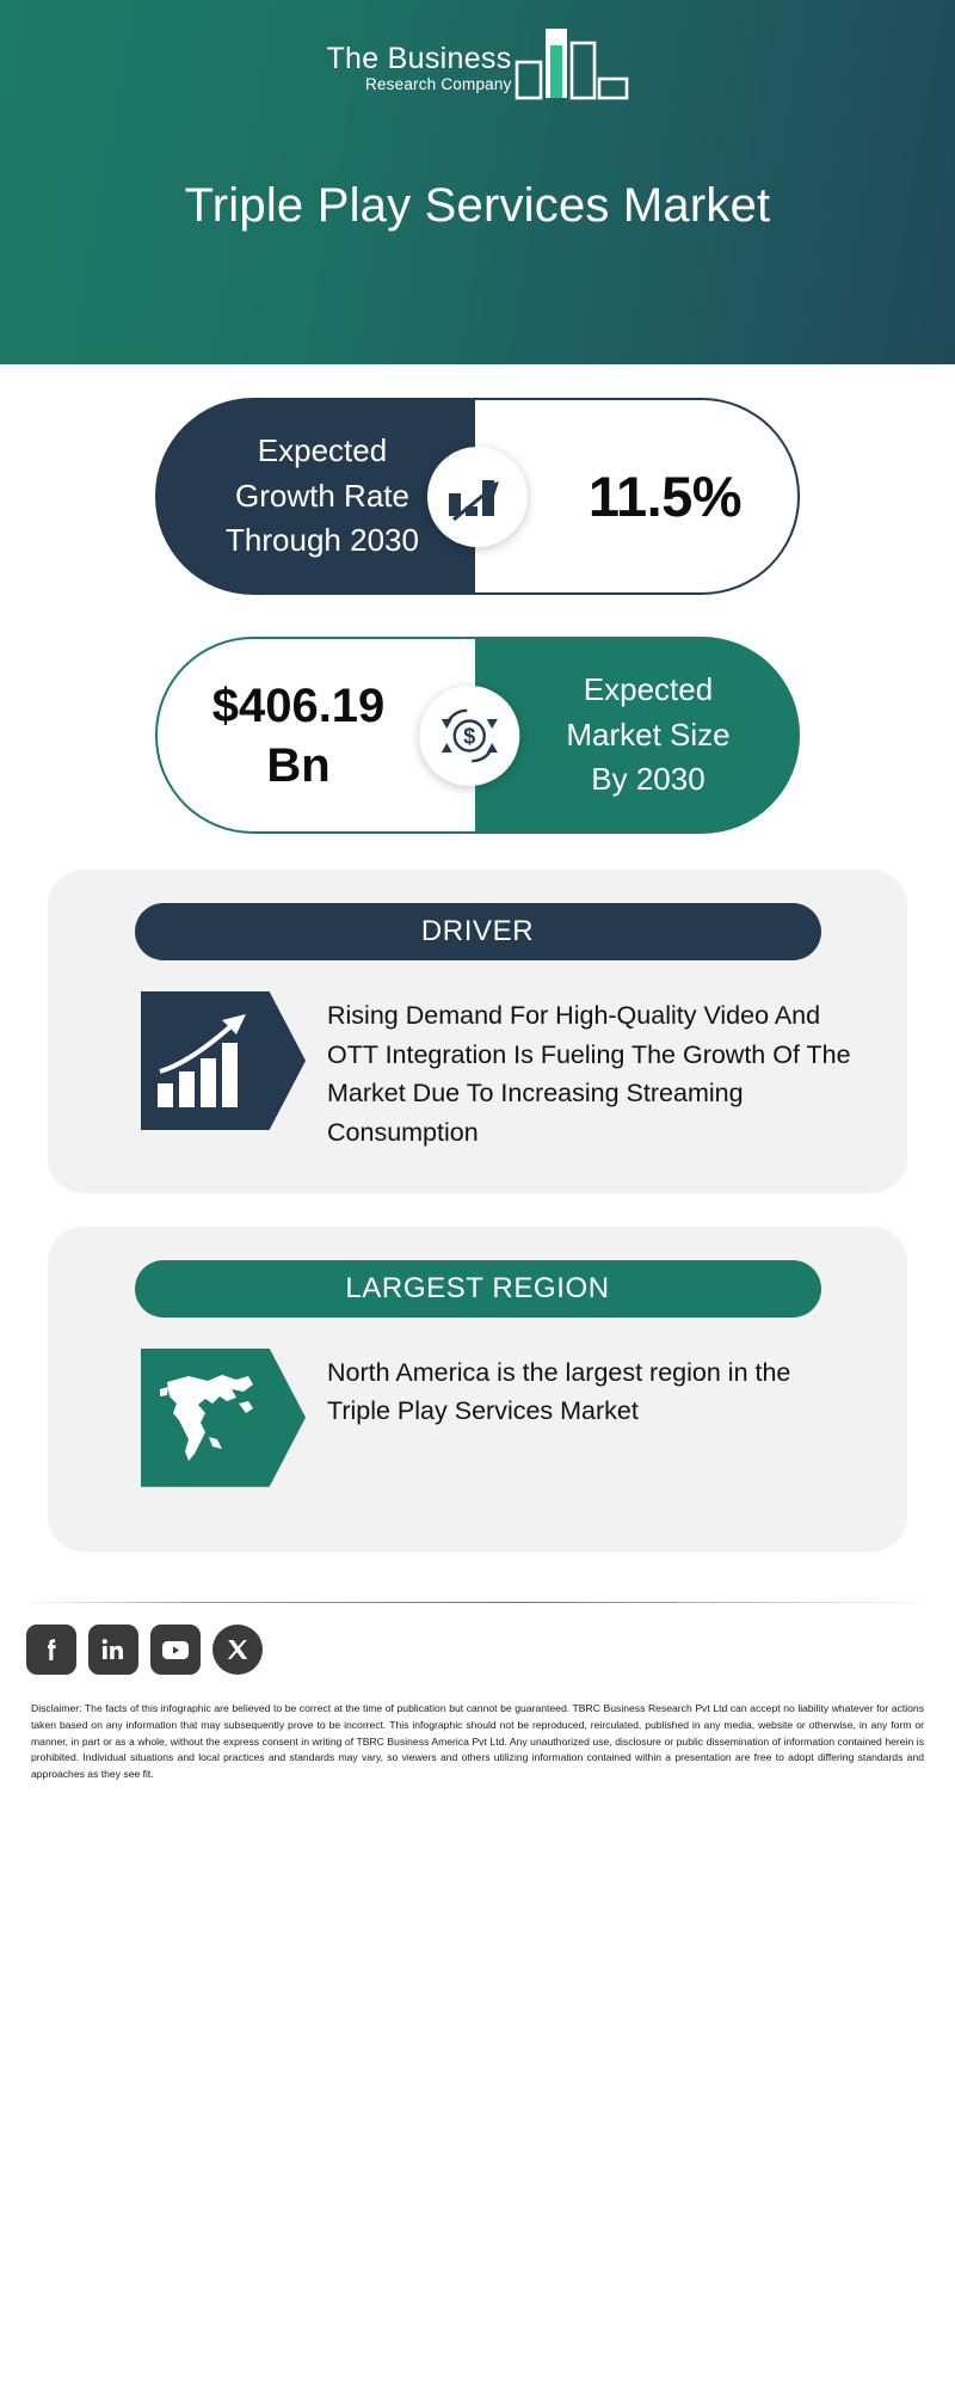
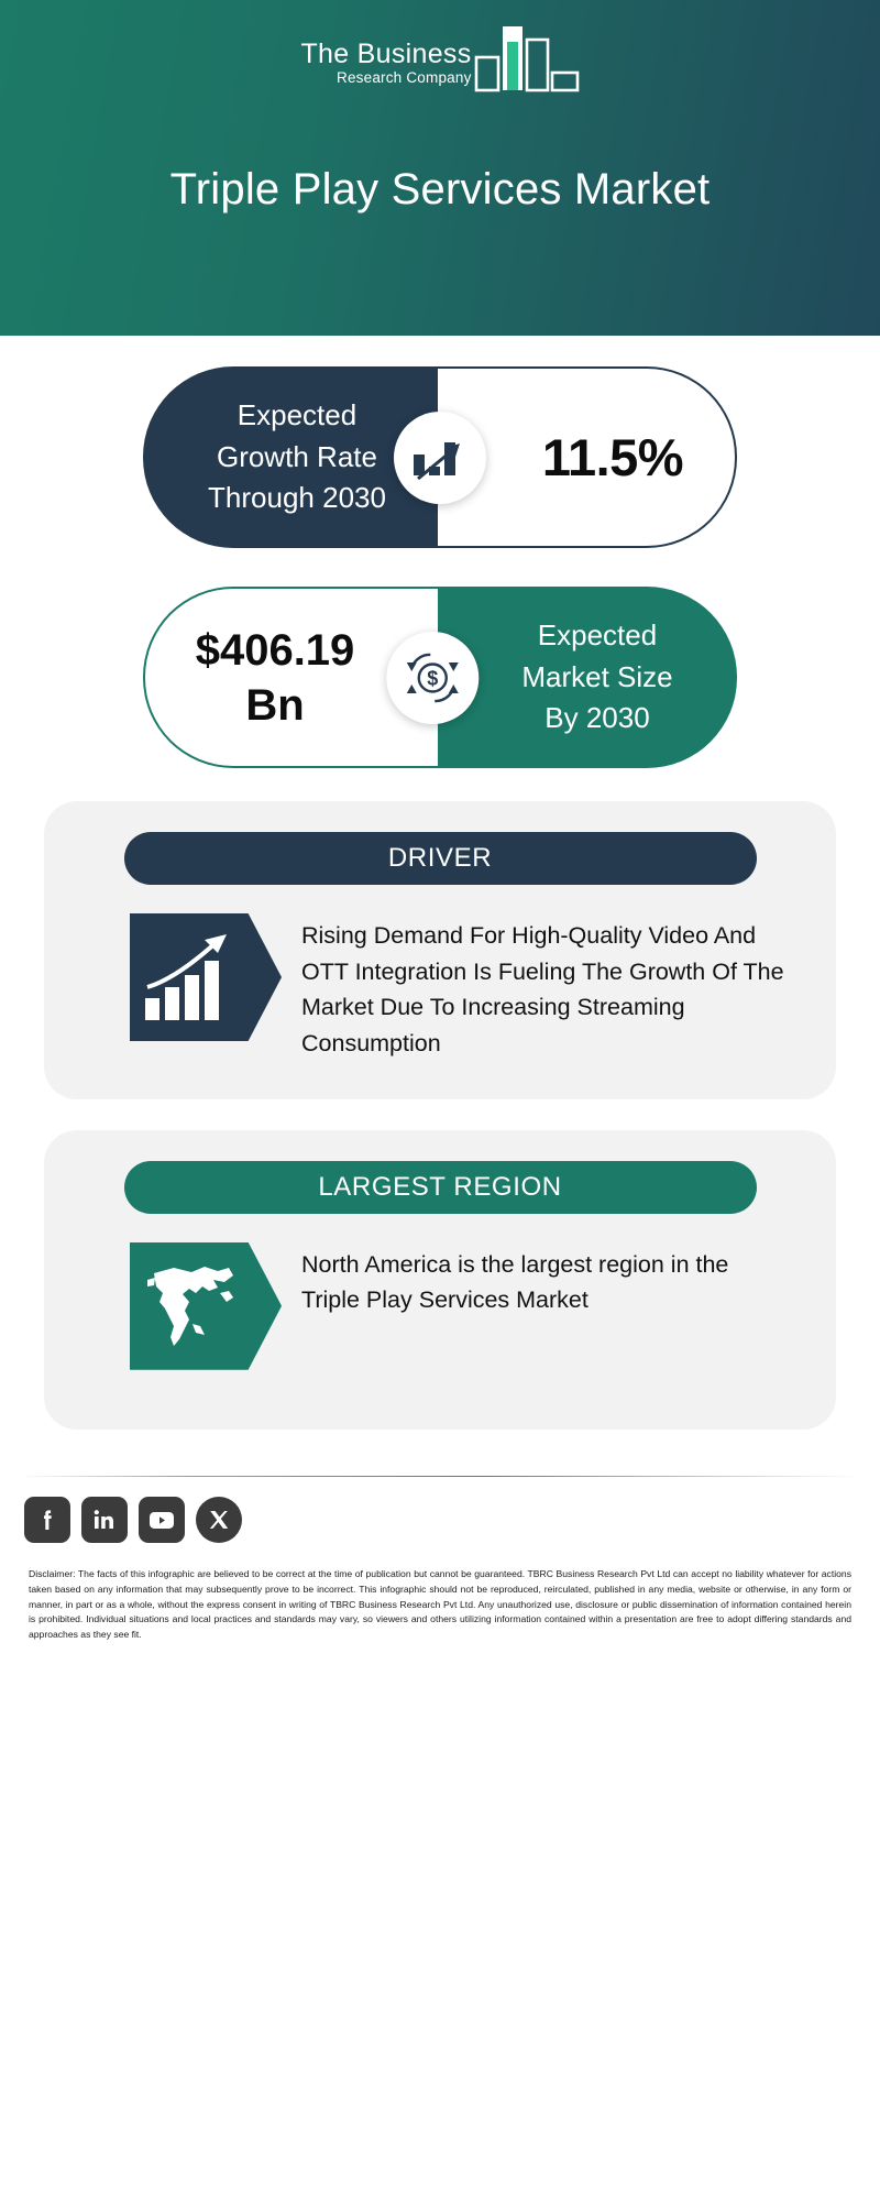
  The Business
  Research Company
  Triple Play Services Market
  Expected
  Growth Rate
  Through 2030
  11.5%
  $406.19
  Bn
  Expected
  Market Size
  By 2030
  $
  DRIVER
  Rising Demand For High-Quality Video And OTT Integration Is Fueling The Growth Of The Market Due To Increasing Streaming Consumption
  LARGEST REGION
  North America is the largest region in the Triple Play Services Market
- Disclaimer: The facts of this infographic are believed to be correct at the time of publication but cannot be guaranteed. TBRC Business Research Pvt Ltd can accept no liability whatever for actions taken based on any information that may subsequently prove to be incorrect. This infographic should not be reproduced, reirculated, published in any media, website or otherwise, in any form or manner, in part or as a whole, without the express consent in writing of TBRC Business America Pvt Ltd. Any unauthorized use, disclosure or public dissemination of information contained herein is prohibited. Individual situations and local practices and standards may vary, so viewers and others utilizing information contained within a presentation are free to adopt differing standards and approaches as they see fit.
+ Disclaimer: The facts of this infographic are believed to be correct at the time of publication but cannot be guaranteed. TBRC Business Research Pvt Ltd can accept no liability whatever for actions taken based on any information that may subsequently prove to be incorrect. This infographic should not be reproduced, reirculated, published in any media, website or otherwise, in any form or manner, in part or as a whole, without the express consent in writing of TBRC Business Research Pvt Ltd. Any unauthorized use, disclosure or public dissemination of information contained herein is prohibited. Individual situations and local practices and standards may vary, so viewers and others utilizing information contained within a presentation are free to adopt differing standards and approaches as they see fit.
